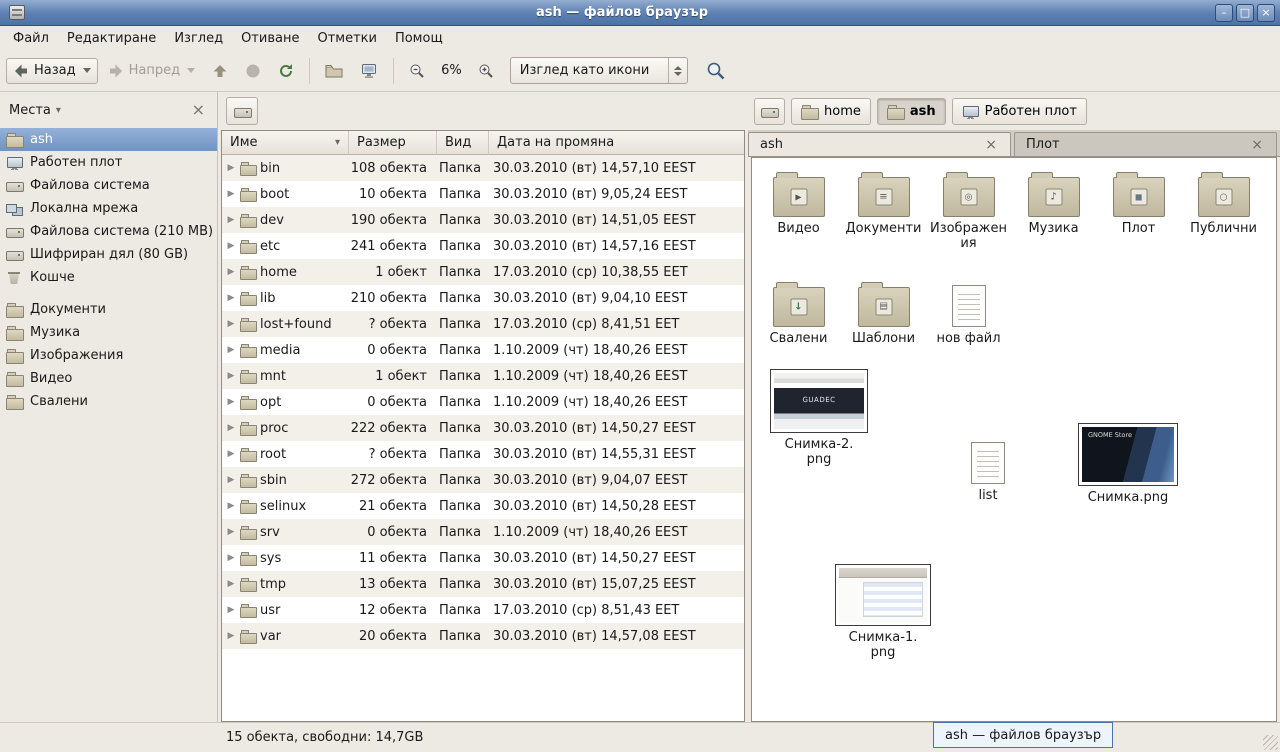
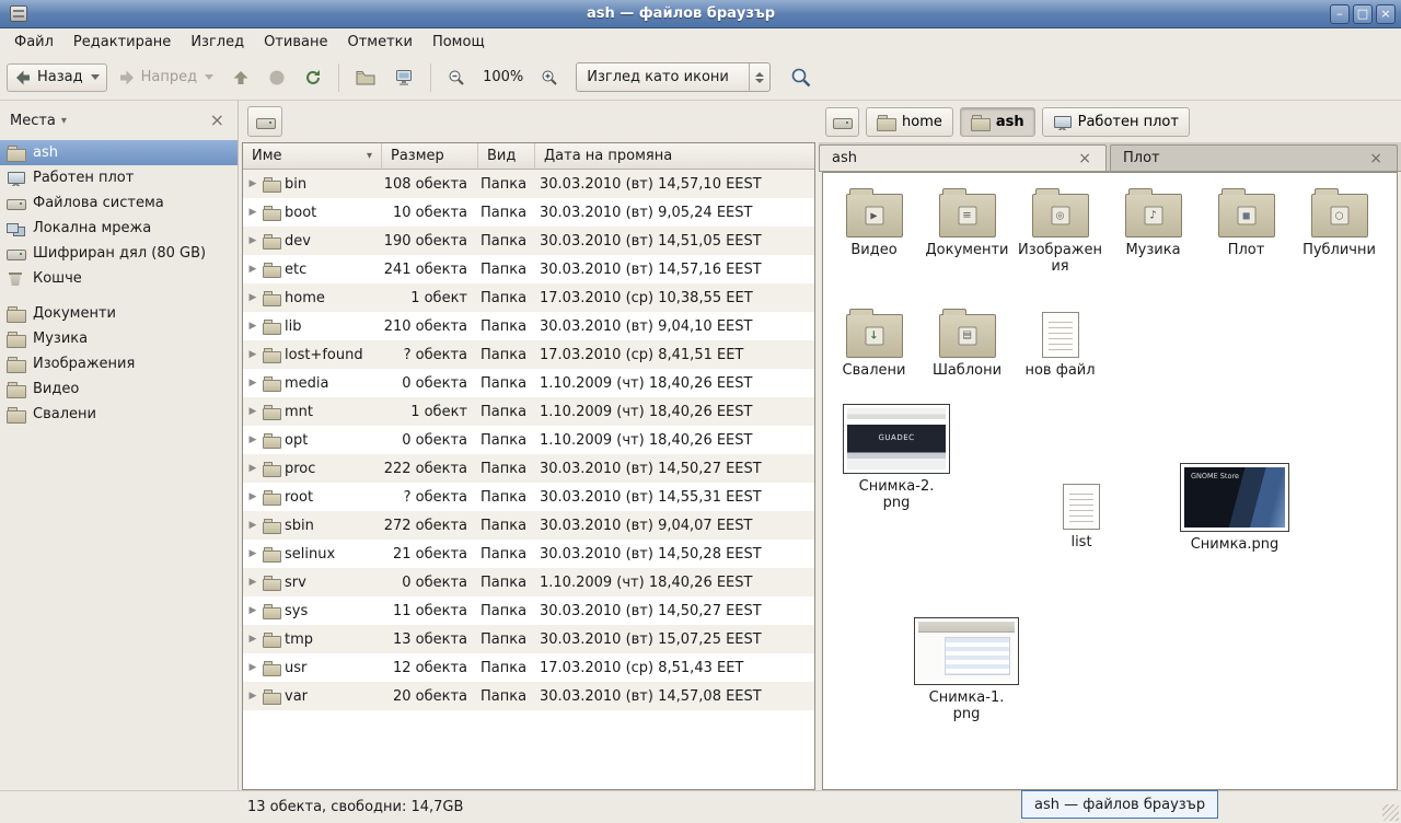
  ash — файлов браузър
  –
  □
  ×
  Файл
  Редактиране
  Изглед
  Отиване
  Отметки
  Помощ
  Назад
  Напред
- 6%
+ 100%
  Изглед като икони
  Места
  ▾
  ×
  ash
  Работен плот
  Файлова система
  Локална мрежа
- Файлова система (210 MB)
  Шифриран дял (80 GB)
  Кошче
  Документи
  Музика
  Изображения
  Видео
  Свалени
  Име
  ▾
  Размер
  Вид
  Дата на промяна
  ▶
  bin
  108 обекта
  Папка
  30.03.2010 (вт) 14,57,10 EEST
  ▶
  boot
  10 обекта
  Папка
  30.03.2010 (вт) 9,05,24 EEST
  ▶
  dev
  190 обекта
  Папка
  30.03.2010 (вт) 14,51,05 EEST
  ▶
  etc
  241 обекта
  Папка
  30.03.2010 (вт) 14,57,16 EEST
  ▶
  home
  1 обект
  Папка
  17.03.2010 (ср) 10,38,55 EET
  ▶
  lib
  210 обекта
  Папка
  30.03.2010 (вт) 9,04,10 EEST
  ▶
  lost+found
  ? обекта
  Папка
  17.03.2010 (ср) 8,41,51 EET
  ▶
  media
  0 обекта
  Папка
  1.10.2009 (чт) 18,40,26 EEST
  ▶
  mnt
  1 обект
  Папка
  1.10.2009 (чт) 18,40,26 EEST
  ▶
  opt
  0 обекта
  Папка
  1.10.2009 (чт) 18,40,26 EEST
  ▶
  proc
  222 обекта
  Папка
  30.03.2010 (вт) 14,50,27 EEST
  ▶
  root
  ? обекта
  Папка
  30.03.2010 (вт) 14,55,31 EEST
  ▶
  sbin
  272 обекта
  Папка
  30.03.2010 (вт) 9,04,07 EEST
  ▶
  selinux
  21 обекта
  Папка
  30.03.2010 (вт) 14,50,28 EEST
  ▶
  srv
  0 обекта
  Папка
  1.10.2009 (чт) 18,40,26 EEST
  ▶
  sys
  11 обекта
  Папка
  30.03.2010 (вт) 14,50,27 EEST
  ▶
  tmp
  13 обекта
  Папка
  30.03.2010 (вт) 15,07,25 EEST
  ▶
  usr
  12 обекта
  Папка
  17.03.2010 (ср) 8,51,43 EET
  ▶
  var
  20 обекта
  Папка
  30.03.2010 (вт) 14,57,08 EEST
  home
  ash
  Работен плот
  ash
  ×
  Плот
  ×
  Видео
  Документи
  Изображения
  Музика
  Плот
  Публични
  Свалени
  Шаблони
  нов файл
  GUADEC
  Снимка-2.png
  list
  GNOME Store
  Снимка.png
  Снимка-1.png
- 15 обекта, свободни: 14,7GB
+ 13 обекта, свободни: 14,7GB
  ash — файлов браузър
